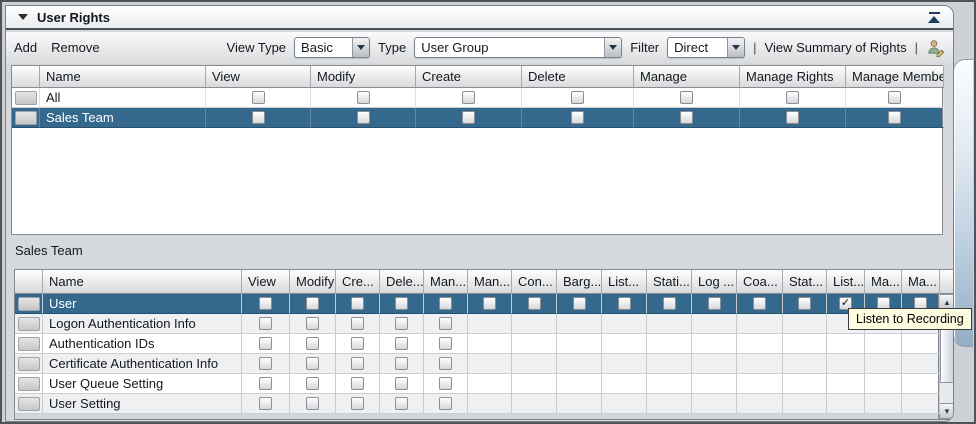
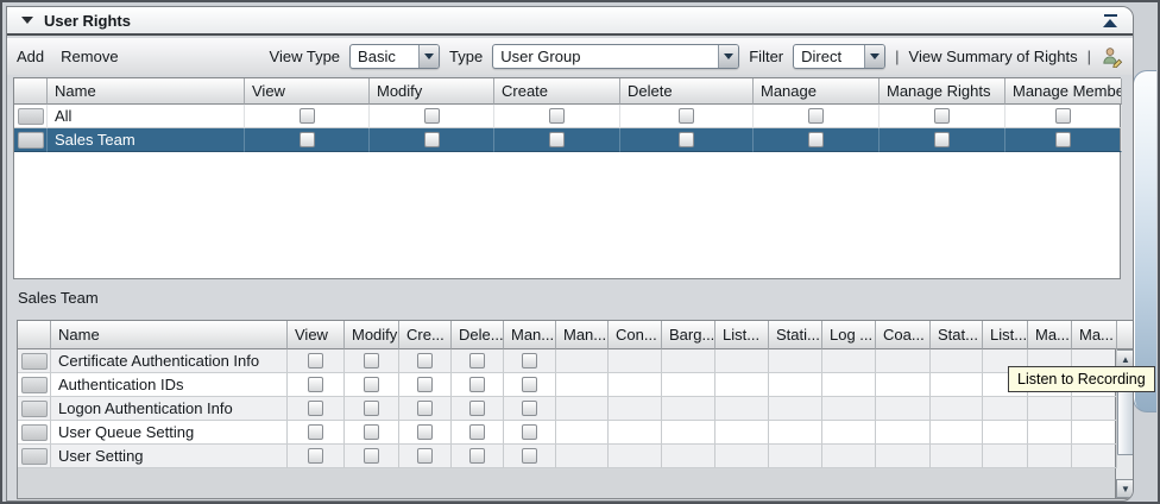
  User Rights
  Add
  Remove
  View Type
  Basic
  Type
  User Group
  Filter
  Direct
  |
  View Summary of Rights
  |
  Name
  View
  Modify
  Create
  Delete
  Manage
  Manage Rights
  Manage Membe
  All
  Sales Team
  Sales Team
  Name
  View
  Modify
  Cre...
  Dele...
  Man...
  Man...
  Con...
  Barg...
  List...
  Stati...
  Log ...
  Coa...
  Stat...
  List...
  Ma...
  Ma...
- User
- Logon Authentication Info
+ Certificate Authentication Info
  Authentication IDs
- Certificate Authentication Info
+ Logon Authentication Info
  User Queue Setting
  User Setting
  ▲
  ▼
  Listen to Recording
